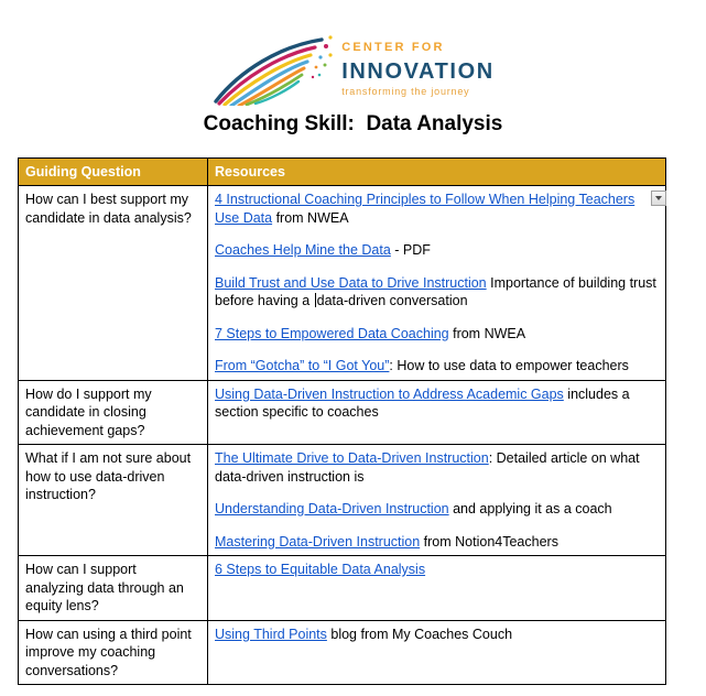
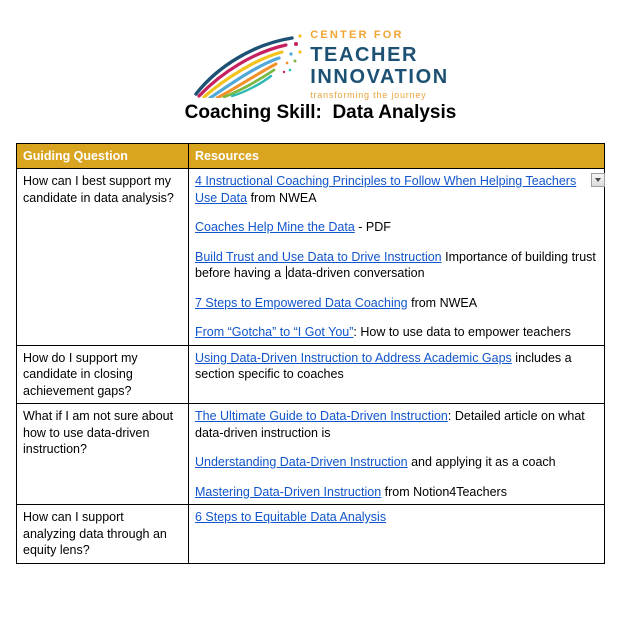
  CENTER FOR
+ TEACHER
  INNOVATION
  transforming the journey
  Coaching Skill: Data Analysis
  Guiding Question	Resources
  How can I best support my candidate in data analysis?	4 Instructional Coaching Principles to Follow When Helping Teachers Use Data from NWEACoaches Help Mine the Data - PDFBuild Trust and Use Data to Drive Instruction Importance of building trust before having a data-driven conversation7 Steps to Empowered Data Coaching from NWEAFrom “Gotcha” to “I Got You”: How to use data to empower teachers
  How do I support my candidate in closing achievement gaps?	Using Data-Driven Instruction to Address Academic Gaps includes a section specific to coaches
- What if I am not sure about how to use data-driven instruction?	The Ultimate Drive to Data-Driven Instruction: Detailed article on what data-driven instruction isUnderstanding Data-Driven Instruction and applying it as a coachMastering Data-Driven Instruction from Notion4Teachers
+ What if I am not sure about how to use data-driven instruction?	The Ultimate Guide to Data-Driven Instruction: Detailed article on what data-driven instruction isUnderstanding Data-Driven Instruction and applying it as a coachMastering Data-Driven Instruction from Notion4Teachers
  How can I support analyzing data through an equity lens?	6 Steps to Equitable Data Analysis
- How can using a third point improve my coaching conversations?	Using Third Points blog from My Coaches Couch
